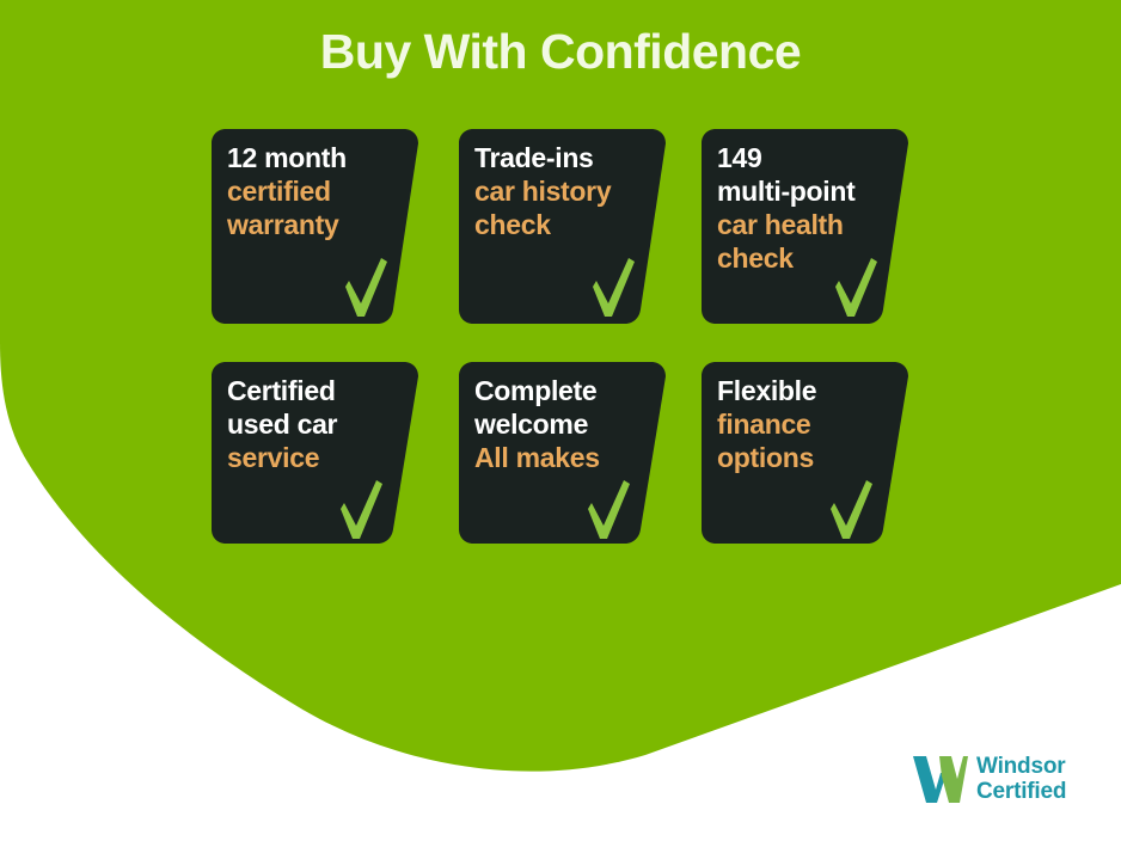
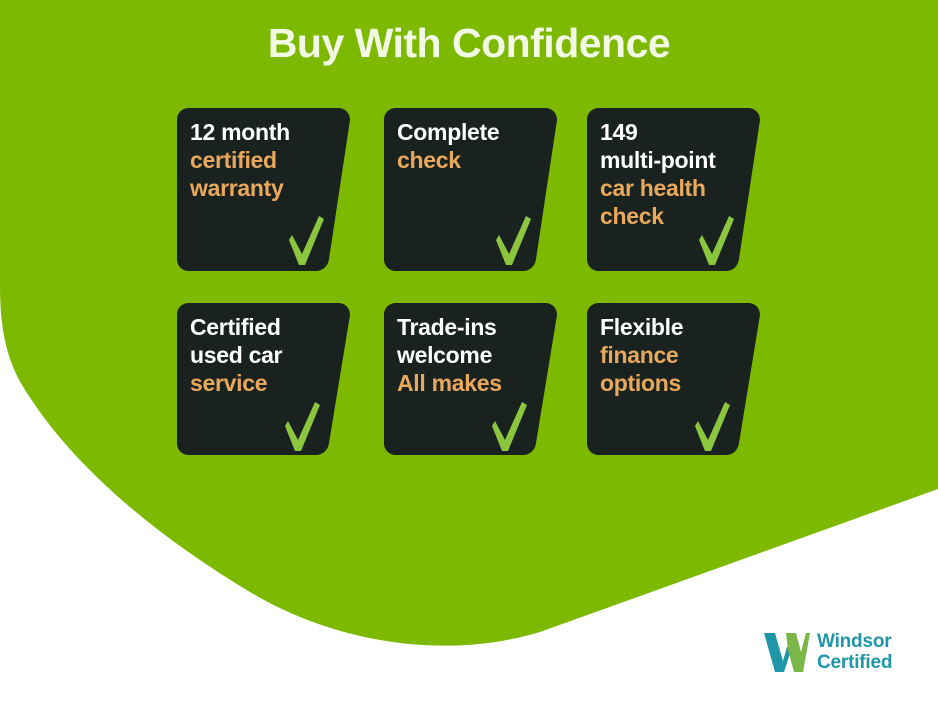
  Buy With Confidence
  12 month
  certified
  warranty
- Trade-ins
+ Complete
- car history
  check
  149
  multi-point
  car health
  check
  Certified
  used car
  service
- Complete
+ Trade-ins
  welcome
  All makes
  Flexible
  finance
  options
  Windsor
  Certified
